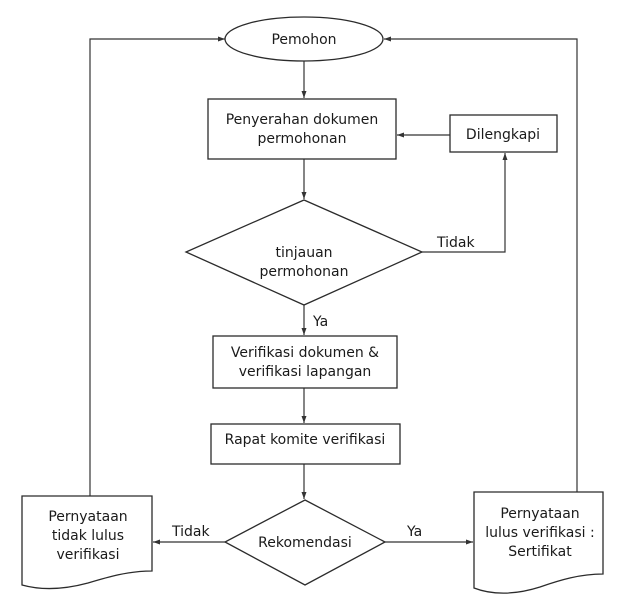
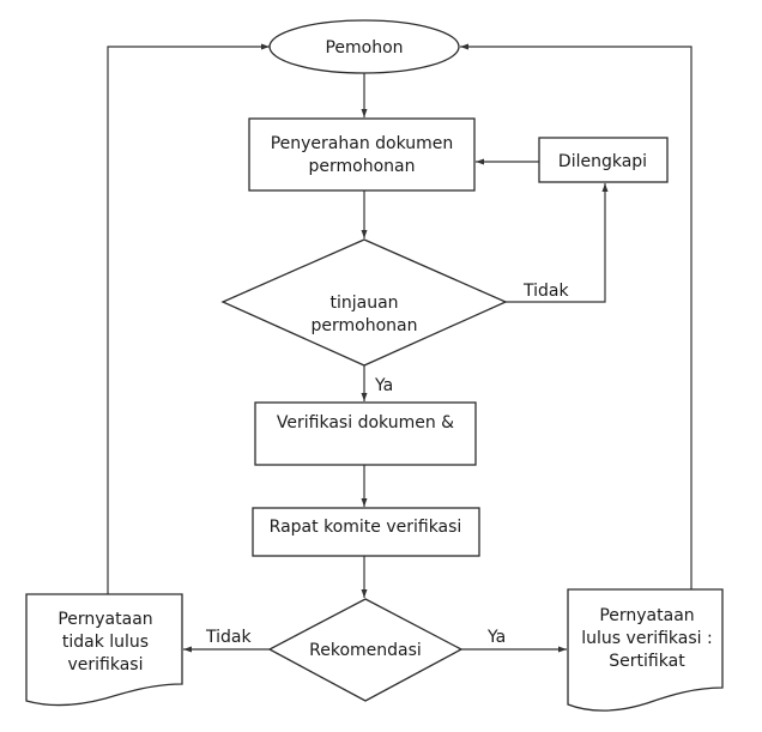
  Pemohon
  Penyerahan dokumen
  permohonan
  Dilengkapi
  tinjauan
  permohonan
  Verifikasi dokumen &
- verifikasi lapangan
  Rapat komite verifikasi
  Rekomendasi
  Pernyataan
  tidak lulus
  verifikasi
  Pernyataan
  lulus verifikasi :
  Sertifikat
  Tidak
  Ya
  Tidak
  Ya
